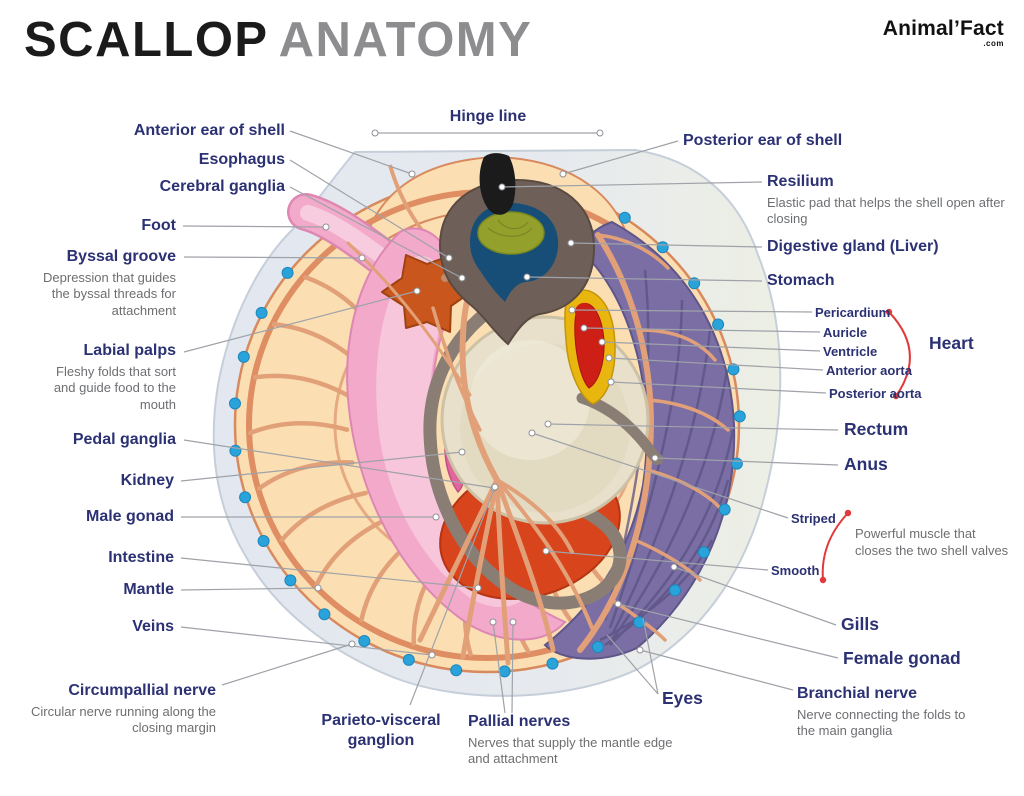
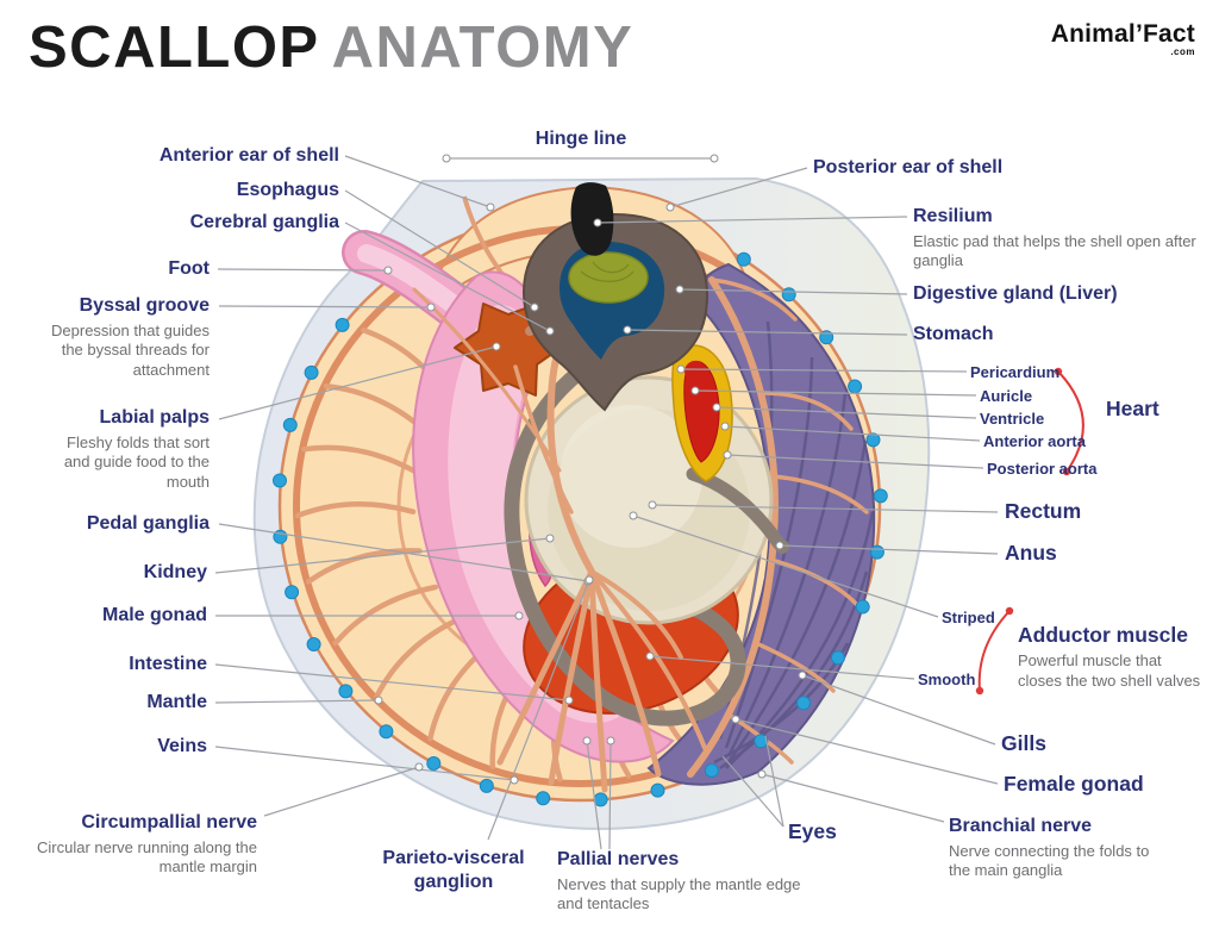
  SCALLOP ANATOMY
  Animal’Fact
  .com
  Hinge line
  Anterior ear of shell
  Esophagus
  Cerebral ganglia
  Foot
  Byssal groove
  Depression that guides the byssal threads for attachment
  Labial palps
  Fleshy folds that sort and guide food to the mouth
  Pedal ganglia
  Kidney
  Male gonad
  Intestine
  Mantle
  Veins
  Circumpallial nerve
- Circular nerve running along the closing margin
+ Circular nerve running along the mantle margin
  Parieto-visceral ganglion
  Pallial nerves
- Nerves that supply the mantle edge and attachment
+ Nerves that supply the mantle edge and tentacles
  Eyes
  Branchial nerve
  Nerve connecting the folds to the main ganglia
  Posterior ear of shell
  Resilium
- Elastic pad that helps the shell open after closing
+ Elastic pad that helps the shell open after ganglia
  Digestive gland (Liver)
  Stomach
  Pericardium
  Auricle
  Ventricle
  Anterior aorta
  Posterior aorta
  Heart
  Rectum
  Anus
  Striped
  Smooth
+ Adductor muscle
  Powerful muscle that closes the two shell valves
  Gills
  Female gonad
